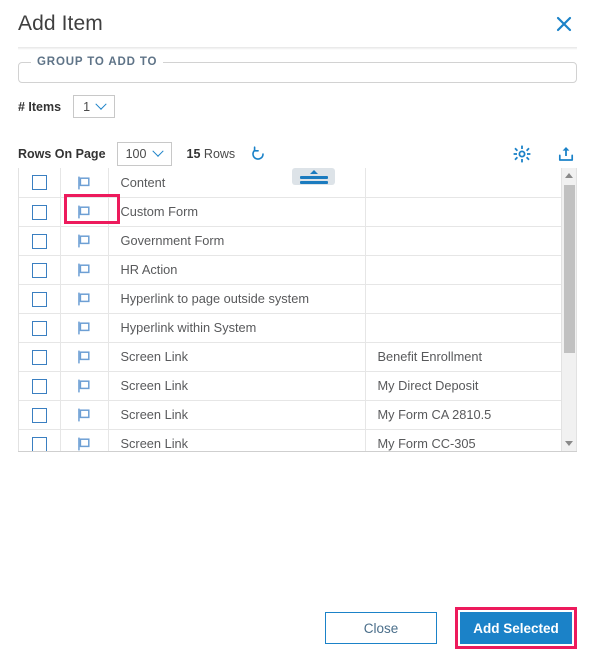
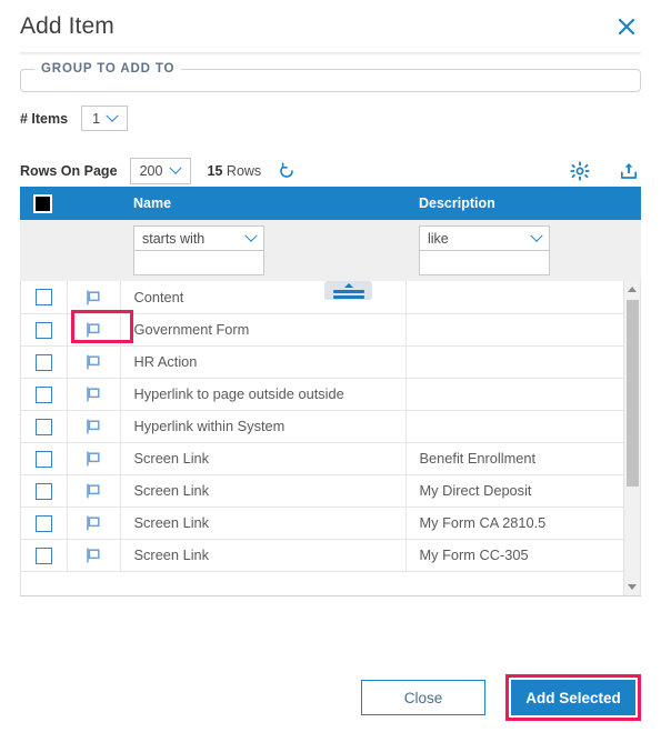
  Add Item
  GROUP TO ADD TO
  # Items
  1
  Rows On Page
- 100
+ 200
  15 Rows
+ 		Name	Description
+ 		starts with	like
  		Content
- 		Custom Form
  		Government Form
  		HR Action
- 		Hyperlink to page outside system
+ 		Hyperlink to page outside outside
  		Hyperlink within System
  		Screen Link	Benefit Enrollment
  		Screen Link	My Direct Deposit
  		Screen Link	My Form CA 2810.5
  		Screen Link	My Form CC-305
  Close
  Add Selected
